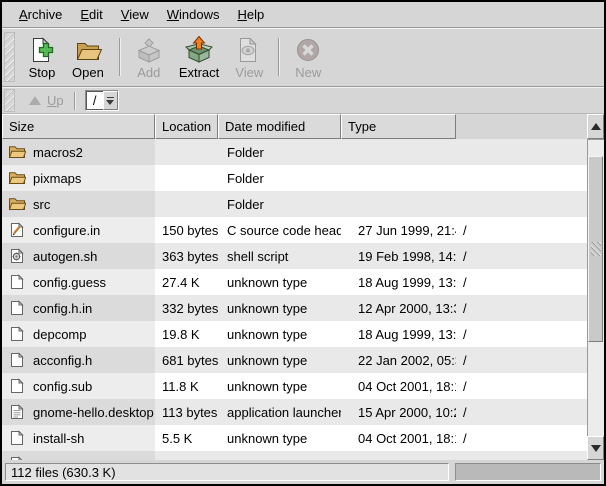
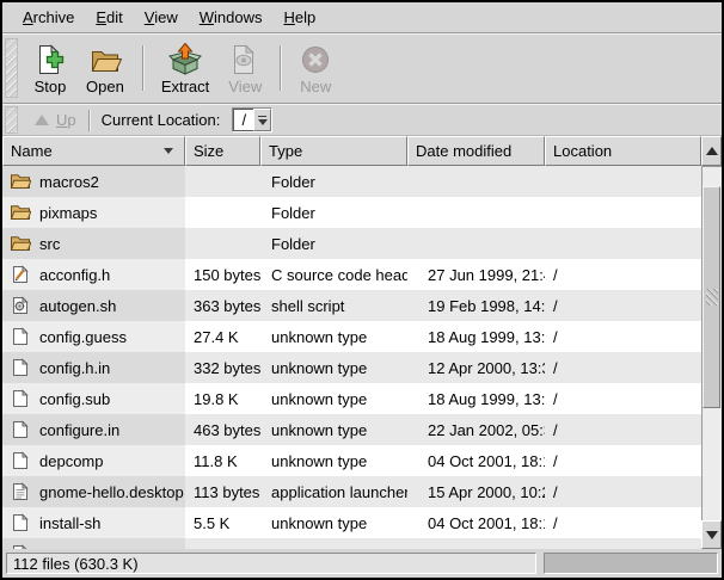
  Archive
  Edit
  View
  Windows
  Help
  Stop
  Open
- Add
  Extract
  View
  New
  Up
+ Current Location:
  /
+ Name
  Size
- Location
+ Type
  Date modified
- Type
+ Location
  macros2
  Folder
  pixmaps
  Folder
  src
  Folder
- configure.in
+ acconfig.h
  150 bytes
  C source code head
  27 Jun 1999, 21:
  /
  autogen.sh
  363 bytes
  shell script
  19 Feb 1998, 14:
  /
  config.guess
  27.4 K
  unknown type
  18 Aug 1999, 13:
  /
  config.h.in
  332 bytes
  unknown type
  12 Apr 2000, 13:
  /
- depcomp
+ config.sub
  19.8 K
  unknown type
  18 Aug 1999, 13:
  /
- acconfig.h
+ configure.in
- 681 bytes
+ 463 bytes
  unknown type
  22 Jan 2002, 05:
  /
- config.sub
+ depcomp
  11.8 K
  unknown type
  04 Oct 2001, 18:
  /
  gnome-hello.desktop
  113 bytes
  application launcher
  15 Apr 2000, 10:
  /
  install-sh
  5.5 K
  unknown type
  04 Oct 2001, 18:
  /
  112 files (630.3 K)
